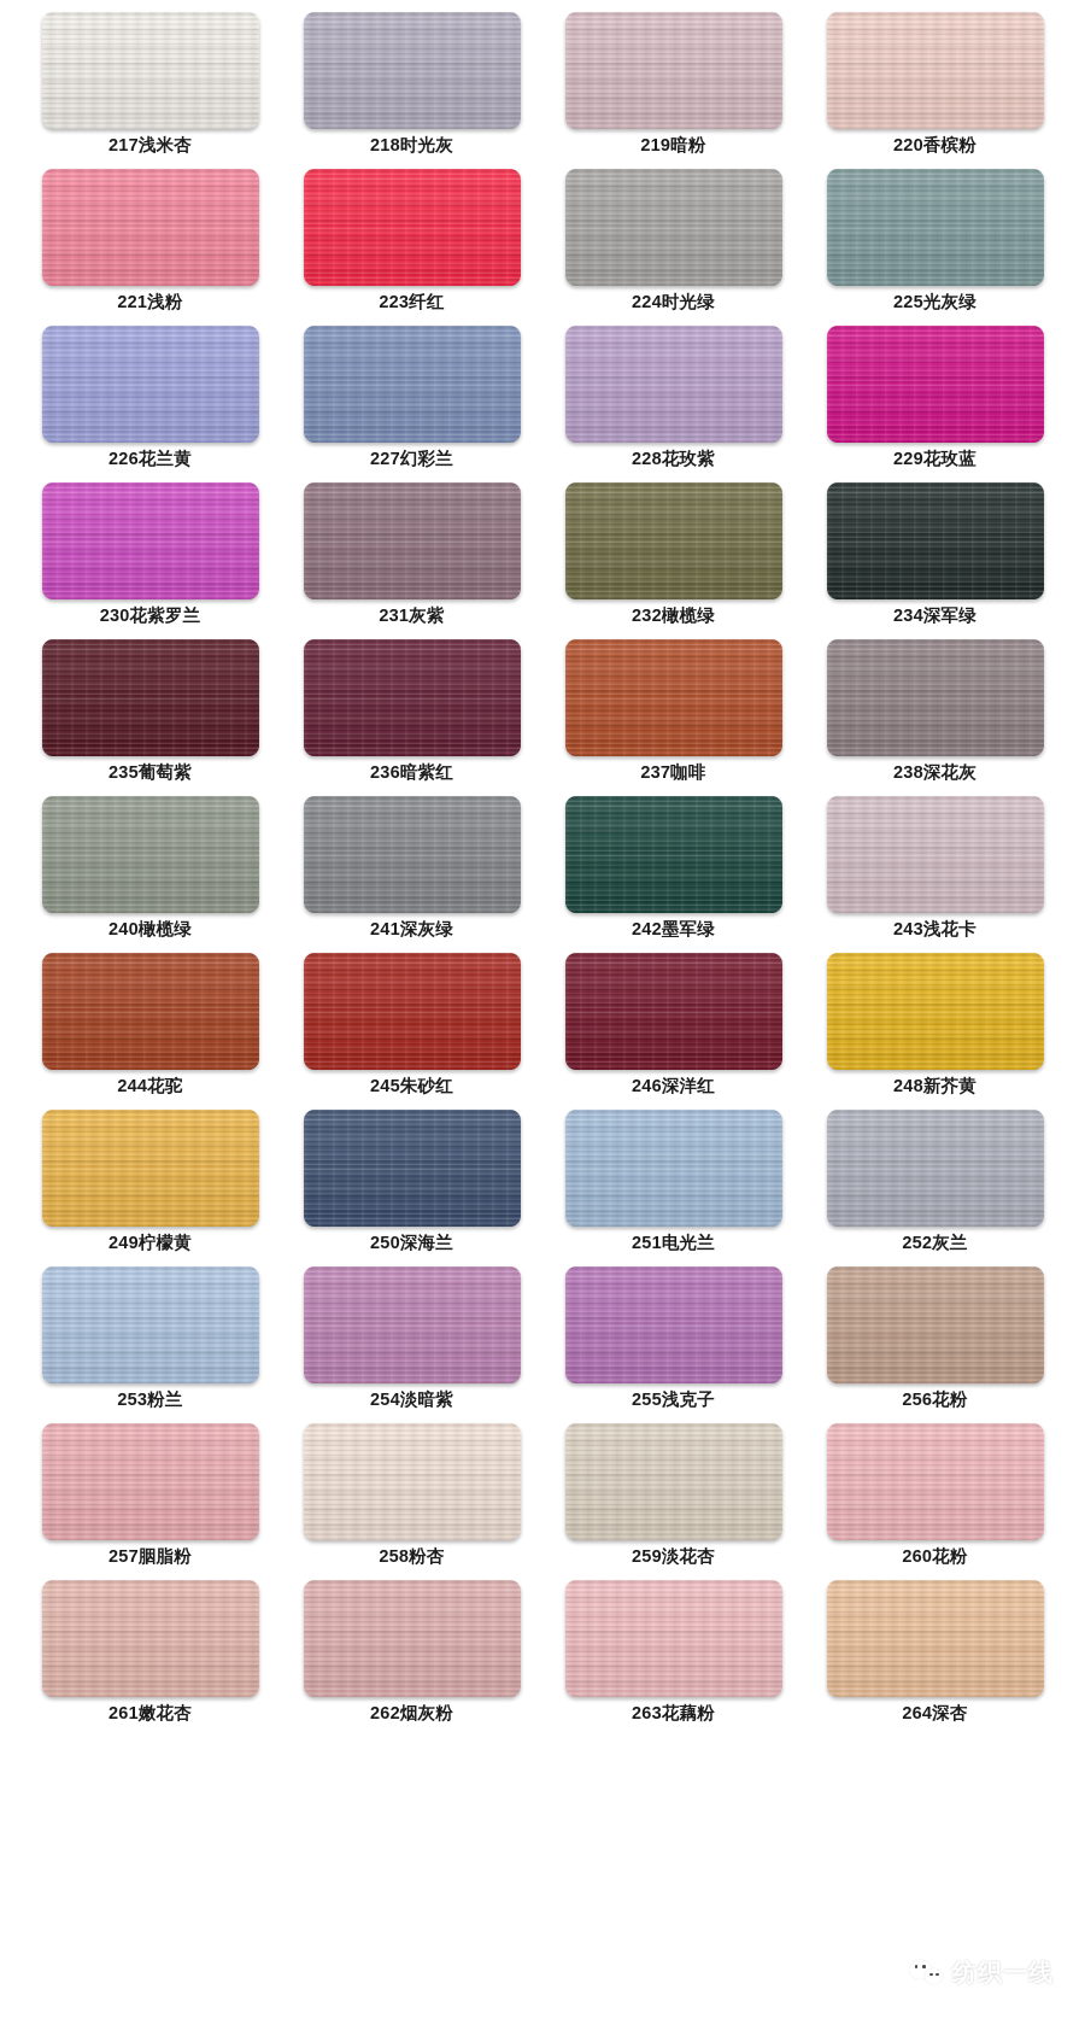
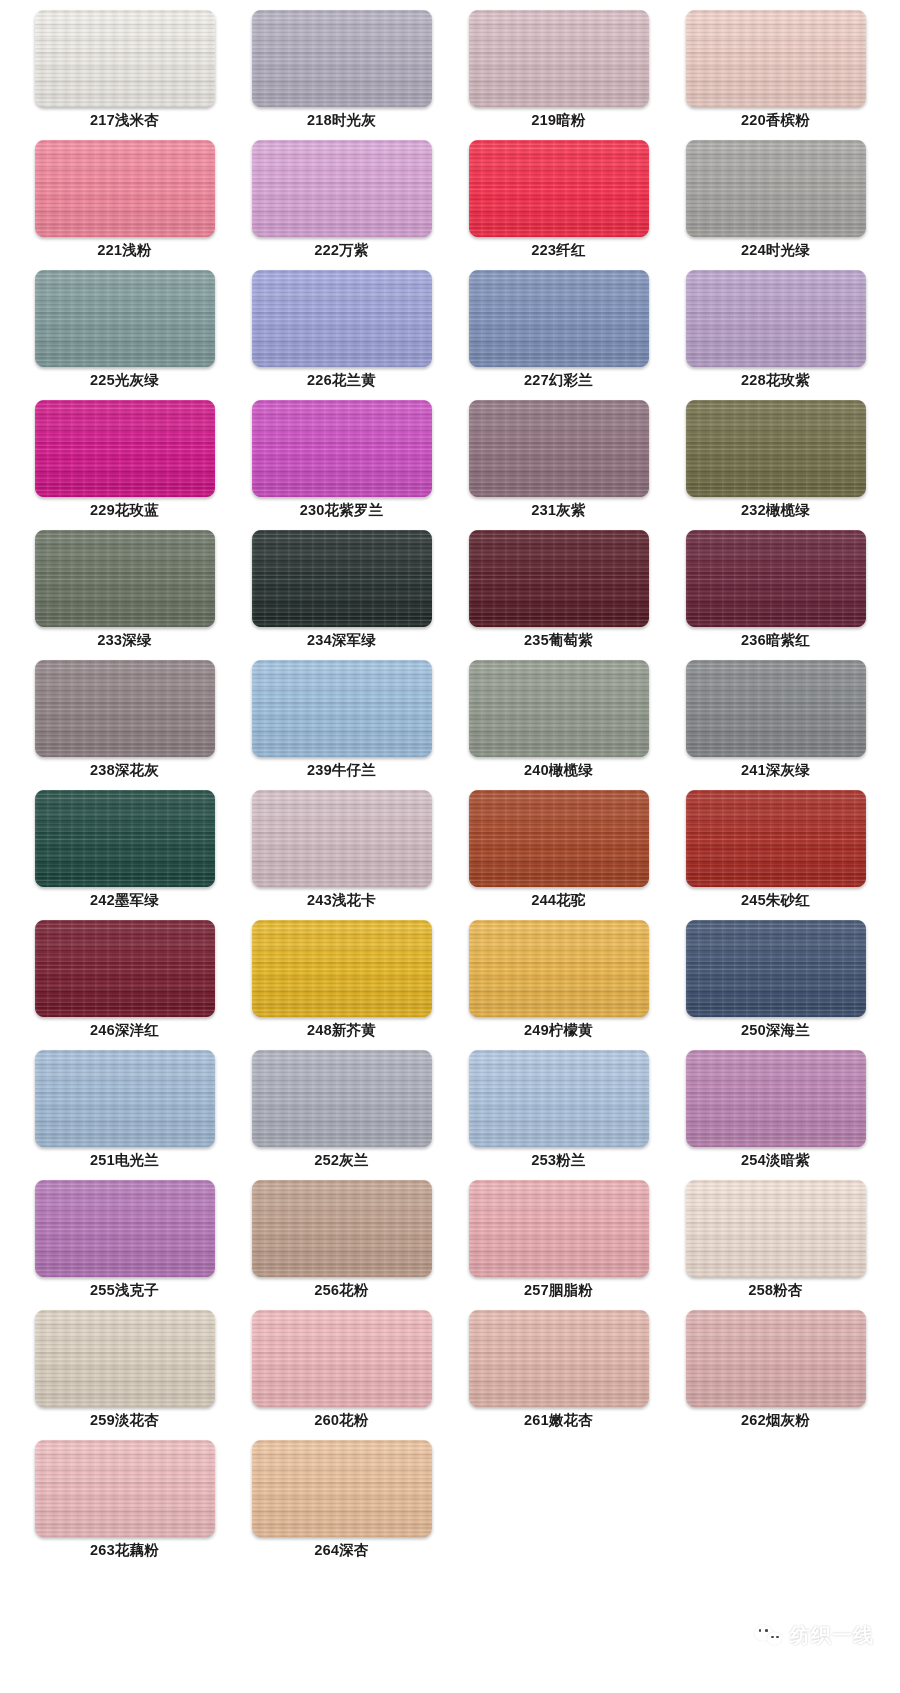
  217浅米杏
  218时光灰
  219暗粉
  220香槟粉
  221浅粉
+ 222万紫
  223纤红
  224时光绿
  225光灰绿
  226花兰黄
  227幻彩兰
  228花玫紫
  229花玫蓝
  230花紫罗兰
  231灰紫
  232橄榄绿
+ 233深绿
  234深军绿
  235葡萄紫
  236暗紫红
- 237咖啡
  238深花灰
+ 239牛仔兰
  240橄榄绿
  241深灰绿
  242墨军绿
  243浅花卡
  244花驼
  245朱砂红
  246深洋红
  248新芥黄
  249柠檬黄
  250深海兰
  251电光兰
  252灰兰
  253粉兰
  254淡暗紫
  255浅克子
  256花粉
  257胭脂粉
  258粉杏
  259淡花杏
  260花粉
  261嫩花杏
  262烟灰粉
  263花藕粉
  264深杏
  纺织一线
